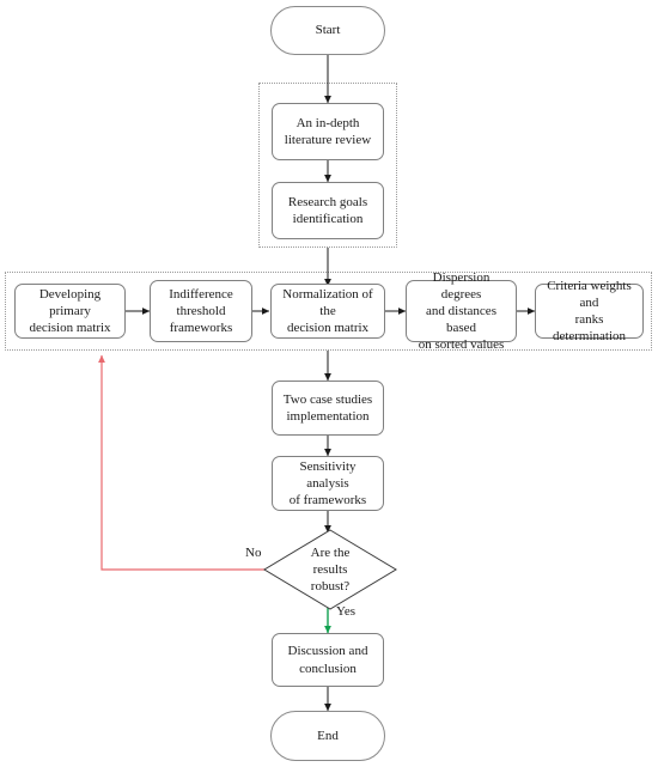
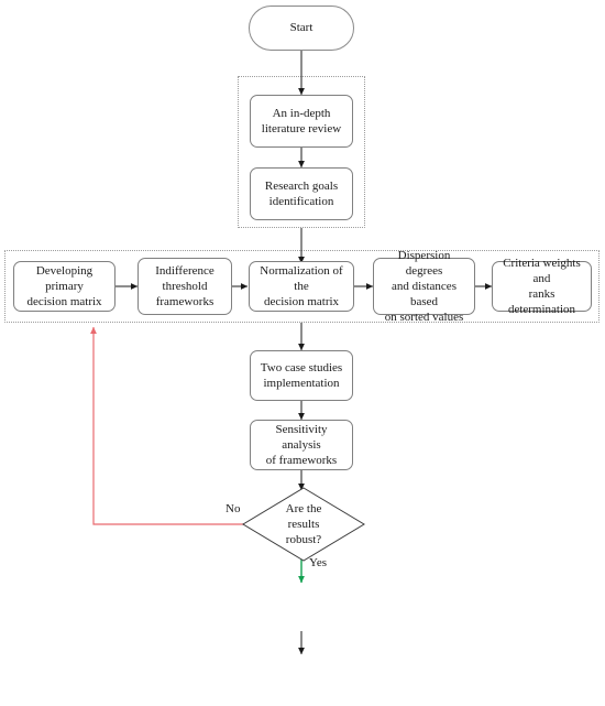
  Start
  An in-depth
  literature review
  Research goals
  identification
  Developing primary
  decision matrix
  Indifference
  threshold
  frameworks
  Normalization of the
  decision matrix
  Dispersion degrees
  and distances based
  on sorted values
  Criteria weights and
  ranks determination
  Two case studies
  implementation
  Sensitivity analysis
  of frameworks
  Are the
  results
  robust?
  No
  Yes
- Discussion and
- conclusion
- End
